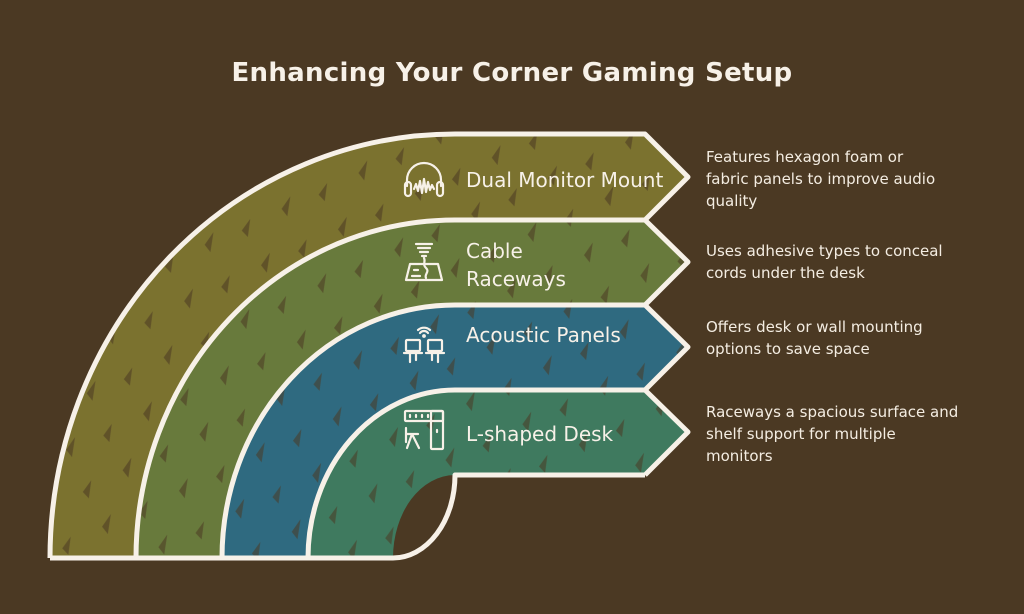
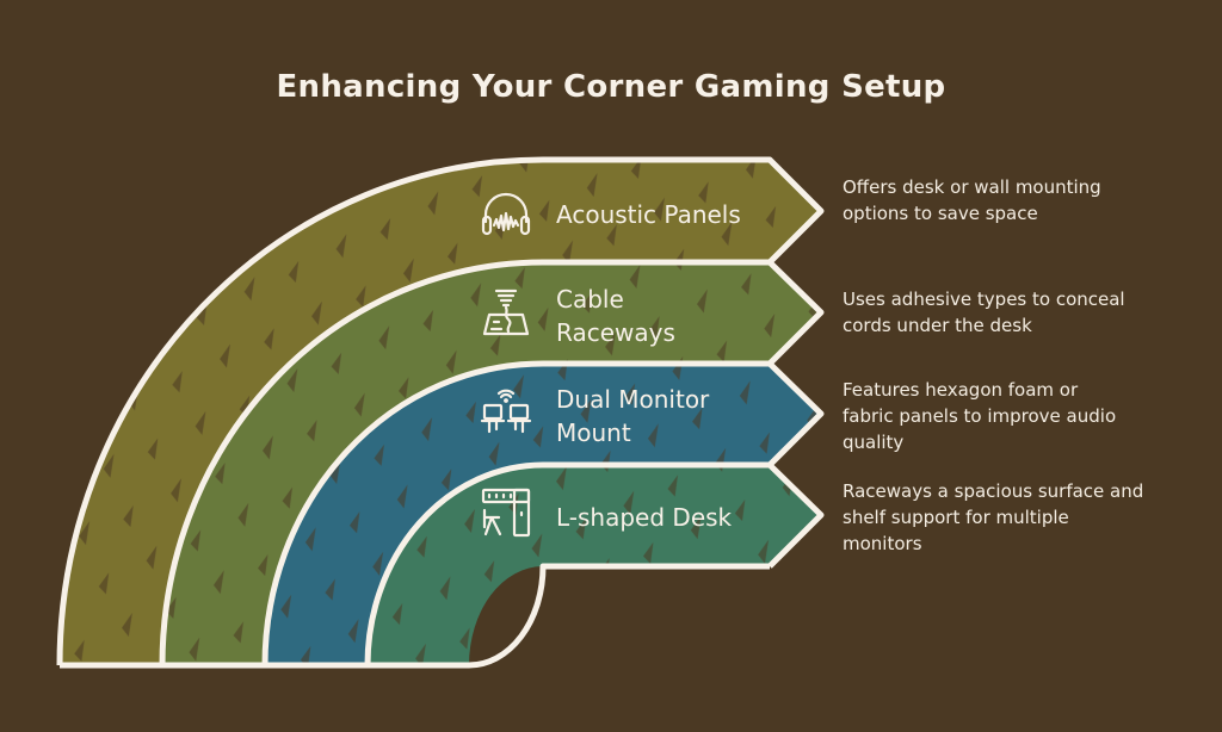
  Enhancing Your Corner Gaming Setup
- Dual Monitor Mount
+ Acoustic Panels
  Cable Raceways
- Acoustic Panels
+ Dual Monitor Mount
  L-shaped Desk
- Features hexagon foam or fabric panels to improve audio quality
+ Offers desk or wall mounting options to save space
  Uses adhesive types to conceal cords under the desk
- Offers desk or wall mounting options to save space
+ Features hexagon foam or fabric panels to improve audio quality
  Raceways a spacious surface and shelf support for multiple monitors
